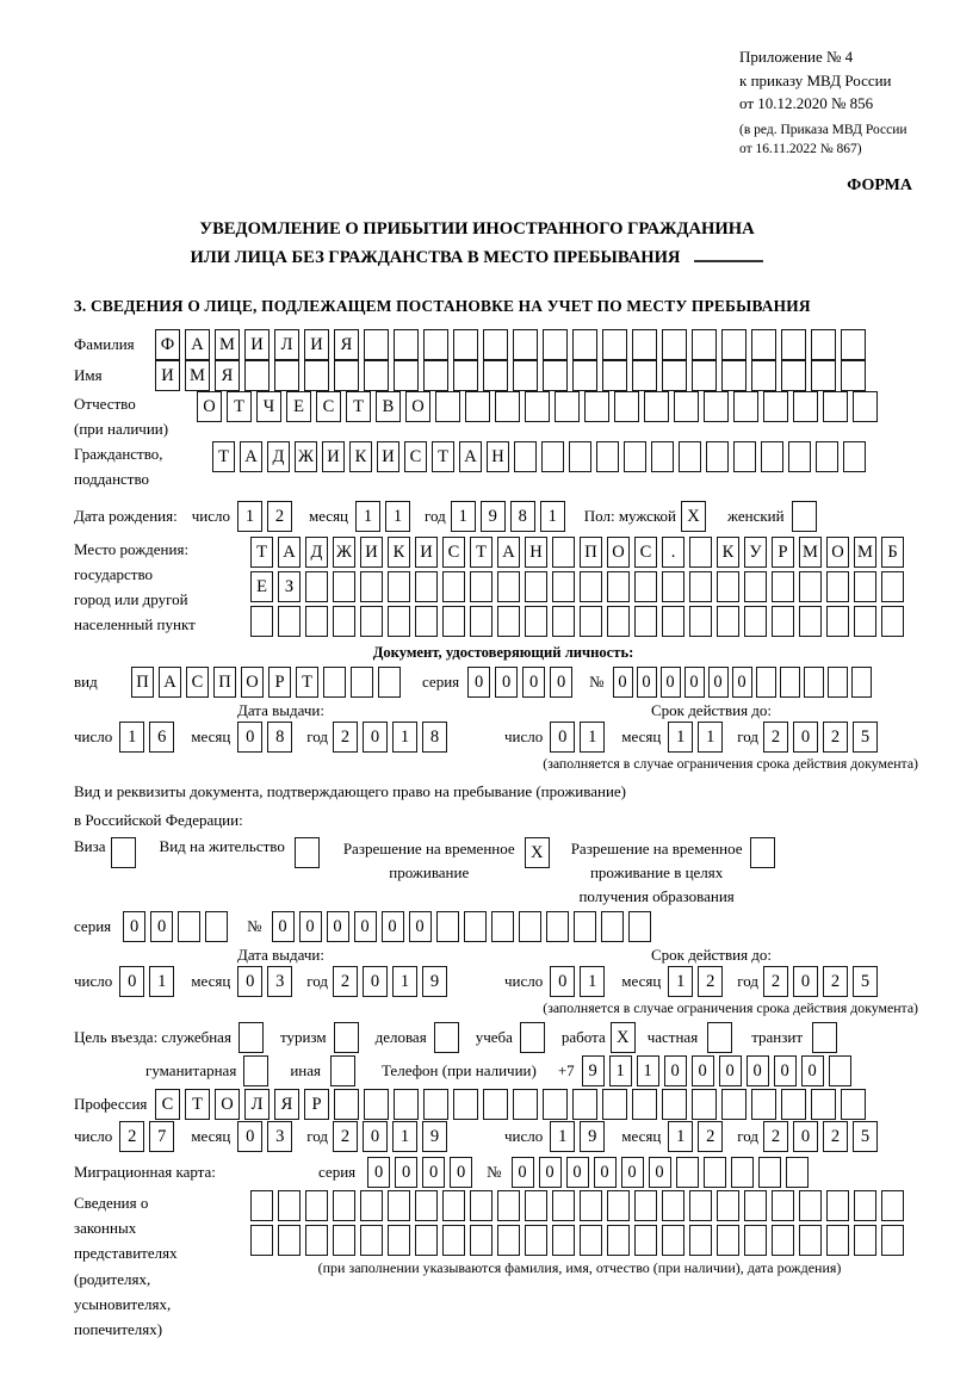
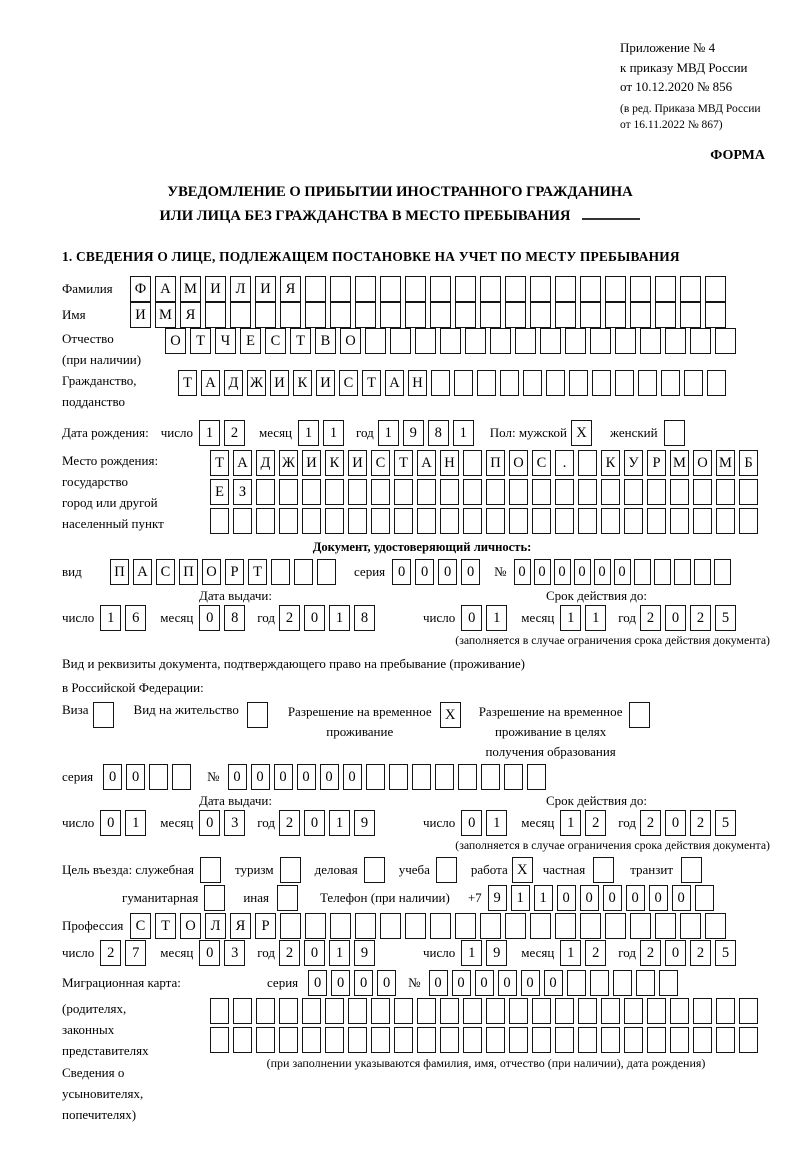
  Приложение № 4
  к приказу МВД России
  от 10.12.2020 № 856
  (в ред. Приказа МВД России
  от 16.11.2022 № 867)
  ФОРМА
  УВЕДОМЛЕНИЕ О ПРИБЫТИИ ИНОСТРАННОГО ГРАЖДАНИНА
  ИЛИ ЛИЦА БЕЗ ГРАЖДАНСТВА В МЕСТО ПРЕБЫВАНИЯ
- 3. СВЕДЕНИЯ О ЛИЦЕ, ПОДЛЕЖАЩЕМ ПОСТАНОВКЕ НА УЧЕТ ПО МЕСТУ ПРЕБЫВАНИЯ
+ 1. СВЕДЕНИЯ О ЛИЦЕ, ПОДЛЕЖАЩЕМ ПОСТАНОВКЕ НА УЧЕТ ПО МЕСТУ ПРЕБЫВАНИЯ
  Фамилия
  Ф А М И Л И Я
  Имя
  И М Я
  Отчество
  (при наличии)
  О Т Ч Е С Т В О
  Гражданство,
  подданство
  Т А Д Ж И К И С Т А Н
  Дата рождения:
  число
  1 2
  месяц
  1 1
  год
  1 9 8 1
  Пол: мужской
  X
  женский
  Место рождения:
  государство
  город или другой
  населенный пункт
  Т А Д Ж И К И С Т А Н П О С . К У Р М О М Б
  Е З
  Документ, удостоверяющий личность:
  вид
  П А С П О Р Т
  серия
  0 0 0 0
  №
  0 0 0 0 0 0
  Дата выдачи:
  Срок действия до:
  число
  1 6
  месяц
  0 8
  год
  2 0 1 8
  число
  0 1
  месяц
  1 1
  год
  2 0 2 5
  (заполняется в случае ограничения срока действия документа)
  Вид и реквизиты документа, подтверждающего право на пребывание (проживание)
  в Российской Федерации:
  Виза
  Вид на жительство
  Разрешение на временное
  проживание
  X
  Разрешение на временное
  проживание в целях
  получения образования
  серия
  0 0
  №
  0 0 0 0 0 0
  Дата выдачи:
  Срок действия до:
  число
  0 1
  месяц
  0 3
  год
  2 0 1 9
  число
  0 1
  месяц
  1 2
  год
  2 0 2 5
  (заполняется в случае ограничения срока действия документа)
  Цель въезда: служебная
  туризм
  деловая
  учеба
  работа
  X
  частная
  транзит
  гуманитарная
  иная
  Телефон (при наличии)
  +7
  9 1 1 0 0 0 0 0 0
  Профессия
  С Т О Л Я Р
  число
  2 7
  месяц
  0 3
  год
  2 0 1 9
  число
  1 9
  месяц
  1 2
  год
  2 0 2 5
  Миграционная карта:
  серия
  0 0 0 0
  №
  0 0 0 0 0 0
- Сведения о
+ (родителях,
  законных
  представителях
- (родителях,
+ Сведения о
  усыновителях,
  попечителях)
  (при заполнении указываются фамилия, имя, отчество (при наличии), дата рождения)
